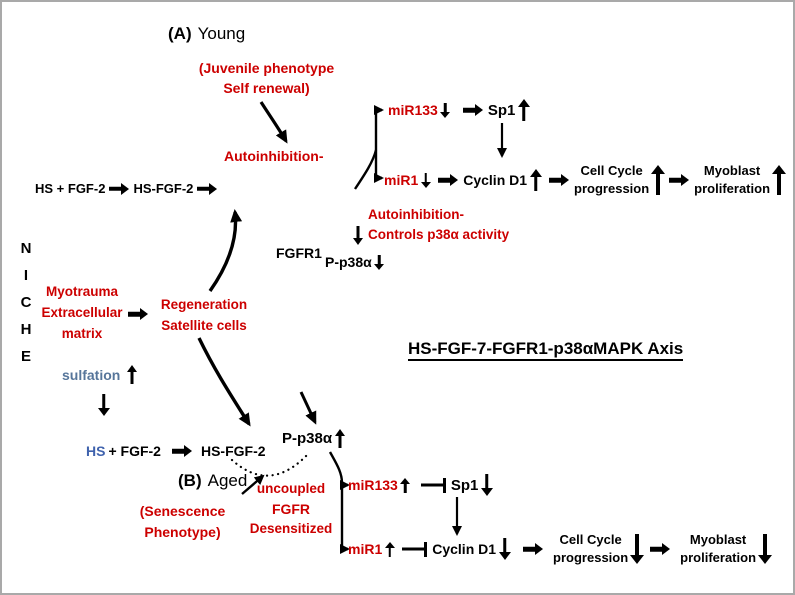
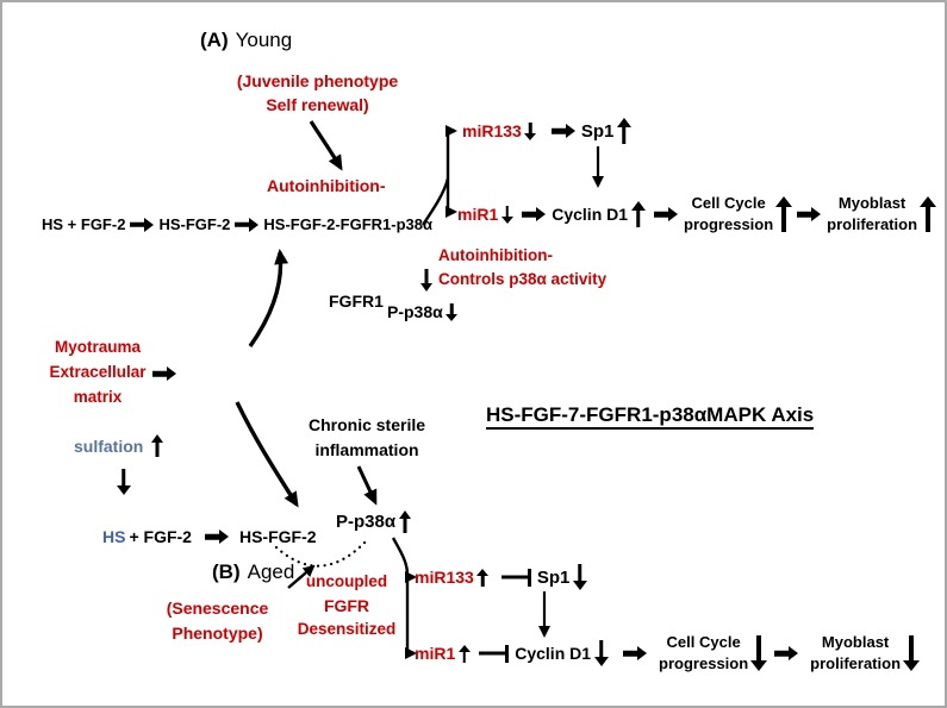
  (A)
  Young
  (Juvenile phenotype
  Self renewal)
  Autoinhibition-
  HS + FGF-2
  HS-FGF-2
+ HS-FGF-2-FGFR1-p38α
  miR133
  Sp1
  miR1
  Cyclin D1
  Cell Cycle
  progression
  Myoblast
  proliferation
  Autoinhibition-
  Controls p38α activity
  P-p38α
  FGFR1
- N
- I
- C
- H
- E
  Myotrauma
  Extracellular
  matrix
- Regeneration
- Satellite cells
  sulfation
  HS
  + FGF-2
  HS-FGF-2
+ Chronic sterile
+ inflammation
  P-p38α
  HS-FGF-7-FGFR1-p38αMAPK Axis
  (B)
  Aged
  (Senescence
  Phenotype)
  uncoupled
  FGFR
  Desensitized
  miR133
  Sp1
  miR1
  Cyclin D1
  Cell Cycle
  progression
  Myoblast
  proliferation
